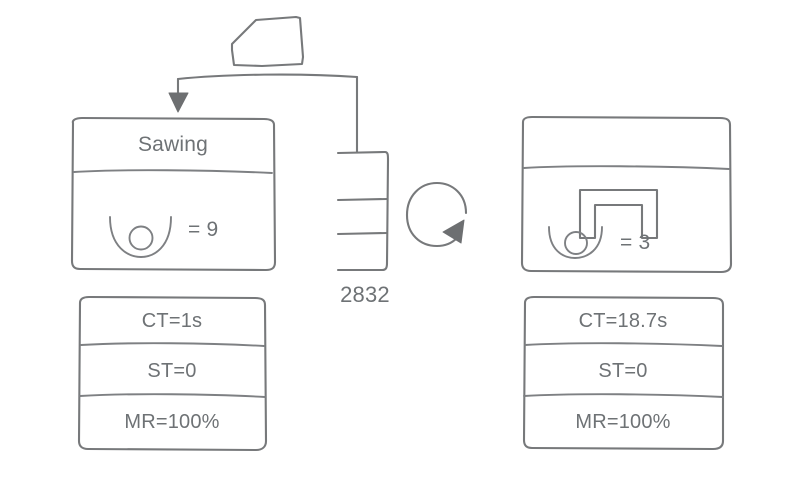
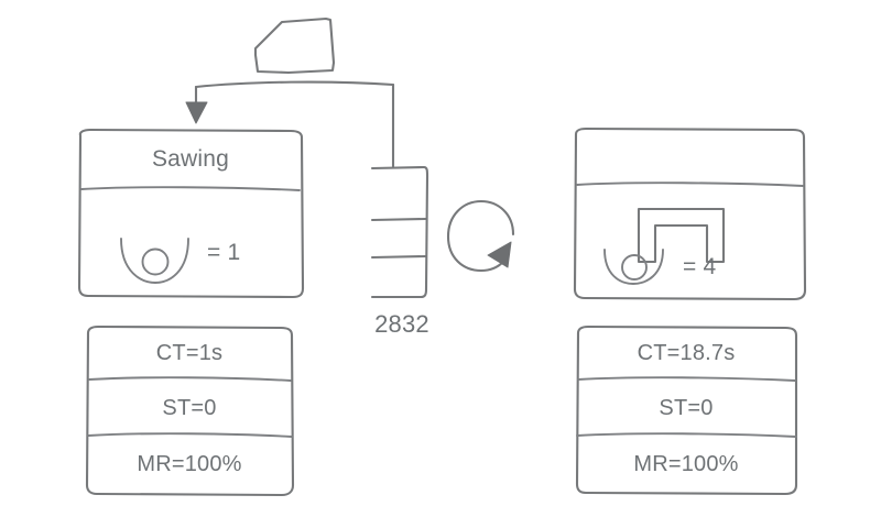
  Sawing
- = 9
+ = 1
  CT=1s
  ST=0
  MR=100%
  2832
- = 3
+ = 4
  CT=18.7s
  ST=0
  MR=100%
